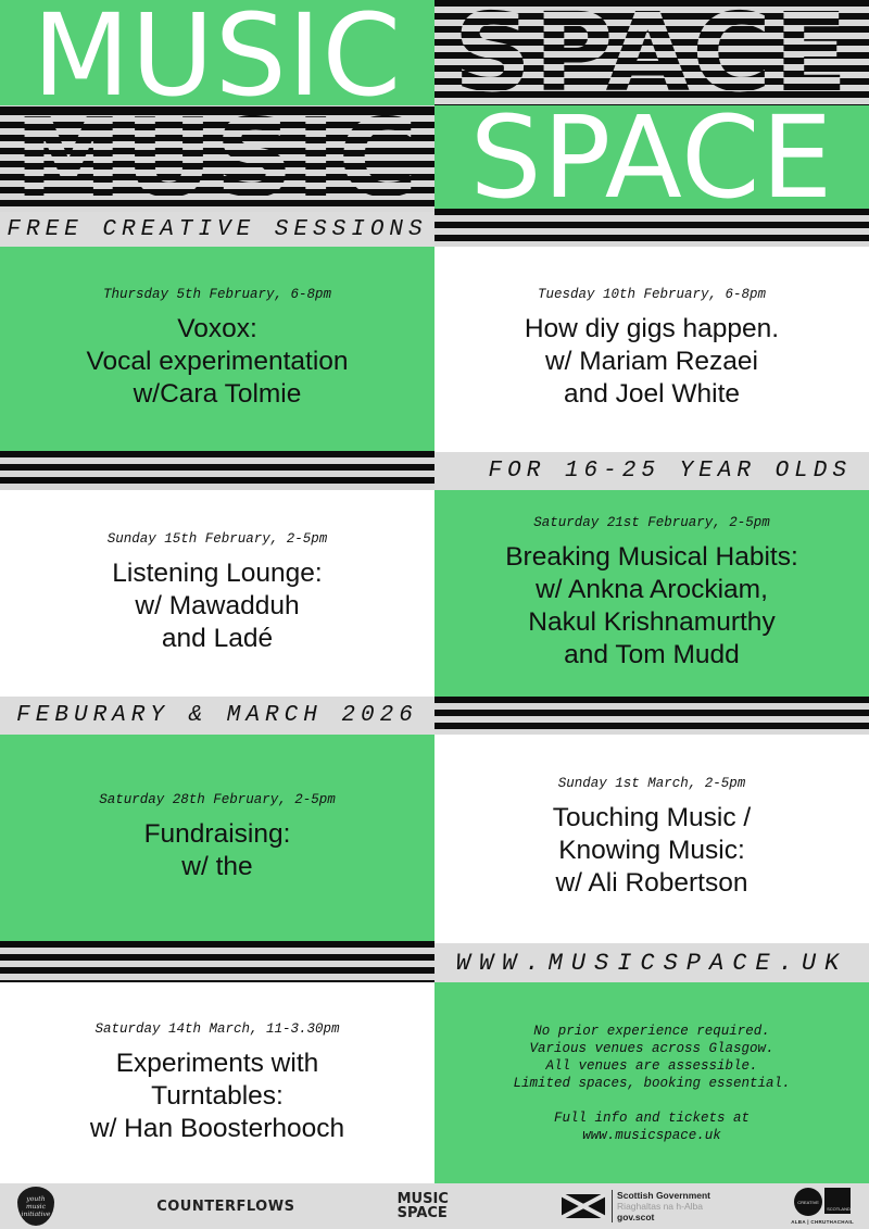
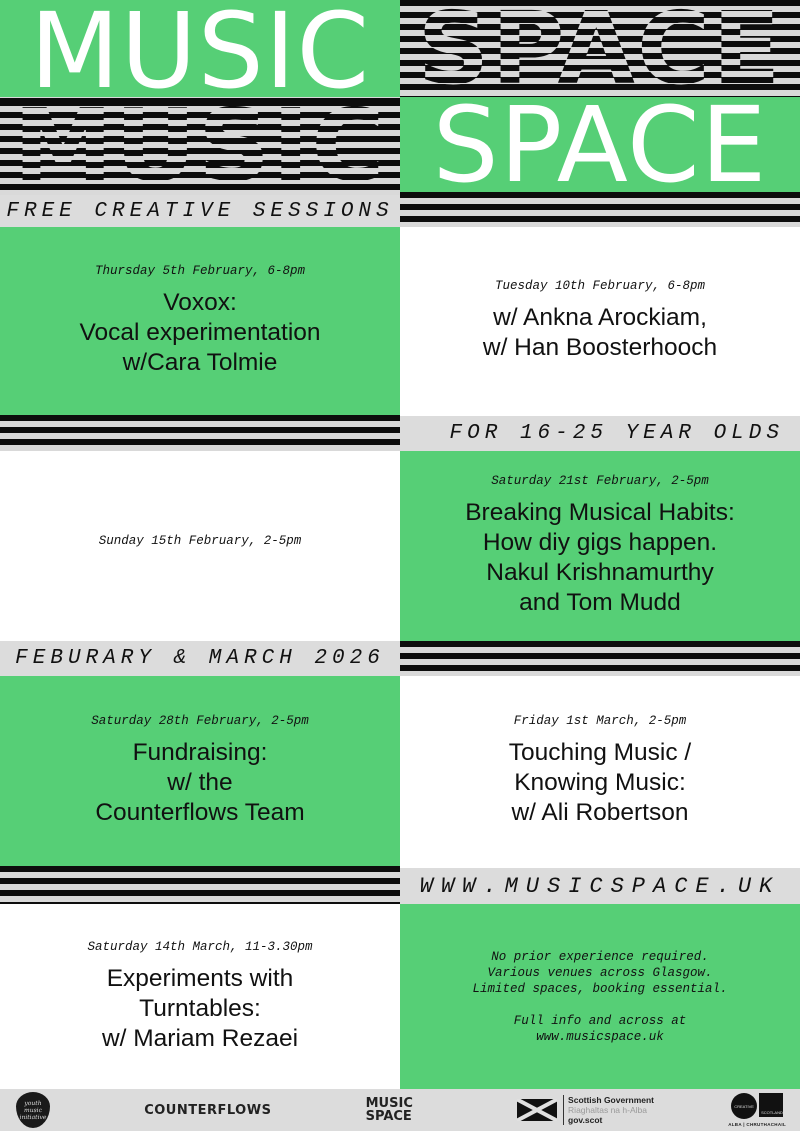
  MUSIC
  SPACE
  MUSIC
  SPACE
  FREE CREATIVE SESSIONS
  Thursday 5th February, 6-8pm
  Voxox:
  Vocal experimentation
  w/Cara Tolmie
  Tuesday 10th February, 6-8pm
- How diy gigs happen.
+ w/ Ankna Arockiam,
- w/ Mariam Rezaei
+ w/ Han Boosterhooch
- and Joel White
  FOR 16-25 YEAR OLDS
  Sunday 15th February, 2-5pm
- Listening Lounge:
- w/ Mawadduh
- and Ladé
  Saturday 21st February, 2-5pm
  Breaking Musical Habits:
- w/ Ankna Arockiam,
+ How diy gigs happen.
  Nakul Krishnamurthy
  and Tom Mudd
  FEBURARY & MARCH 2026
  Saturday 28th February, 2-5pm
  Fundraising:
  w/ the
+ Counterflows Team
- Sunday 1st March, 2-5pm
+ Friday 1st March, 2-5pm
  Touching Music /
  Knowing Music:
  w/ Ali Robertson
  WWW.MUSICSPACE.UK
  Saturday 14th March, 11-3.30pm
  Experiments with
  Turntables:
- w/ Han Boosterhooch
+ w/ Mariam Rezaei
  No prior experience required.
  Various venues across Glasgow.
- All venues are assessible.
  Limited spaces, booking essential.
- Full info and tickets at
+ Full info and across at
  www.musicspace.uk
  COUNTERFLOWS
  MUSIC
  SPACE
  Scottish Government
  Riaghaltas na h-Alba
  gov.scot
